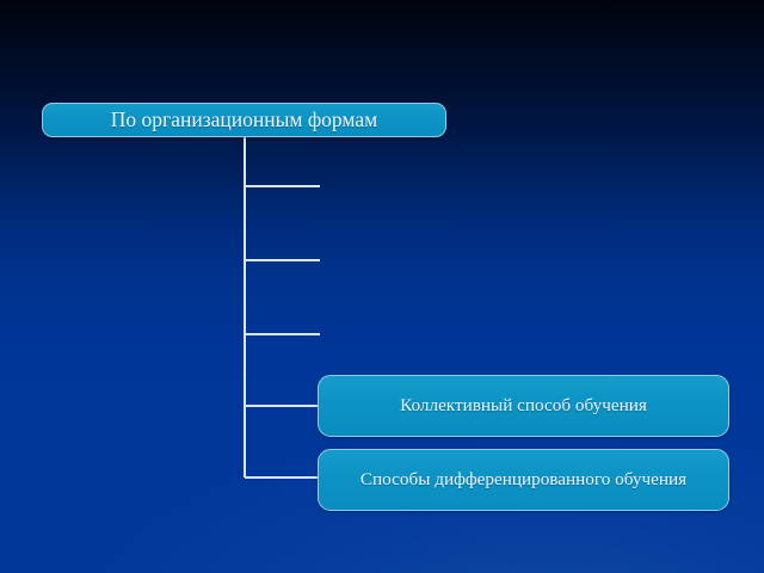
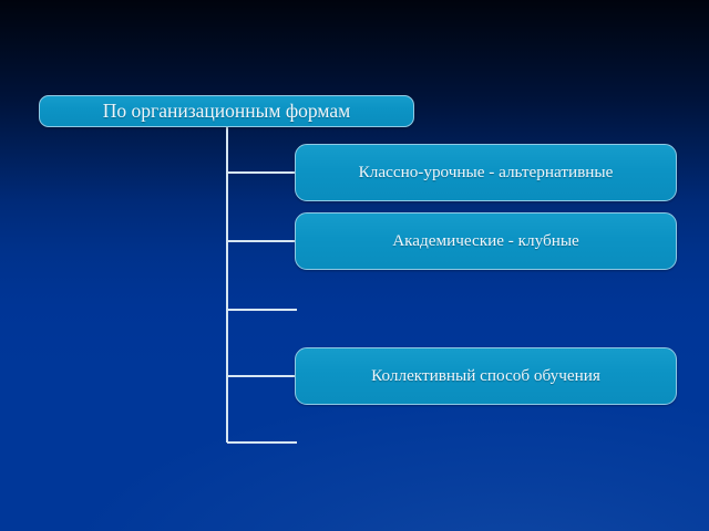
  По организационным формам
+ Классно-урочные - альтернативные
+ Академические - клубные
  Коллективный способ обучения
- Способы дифференцированного обучения
